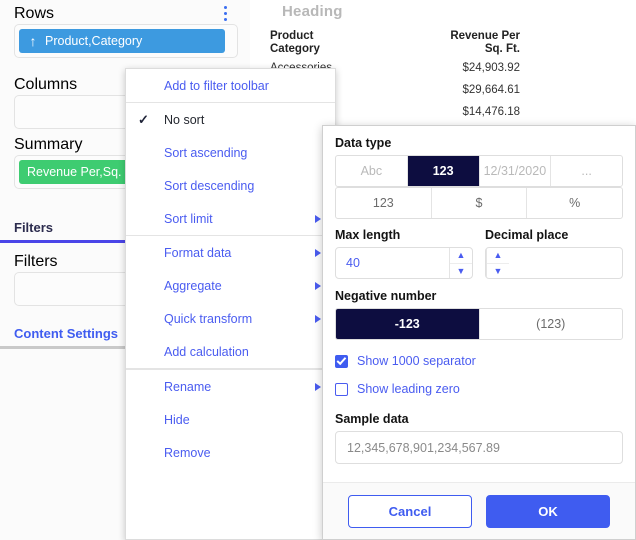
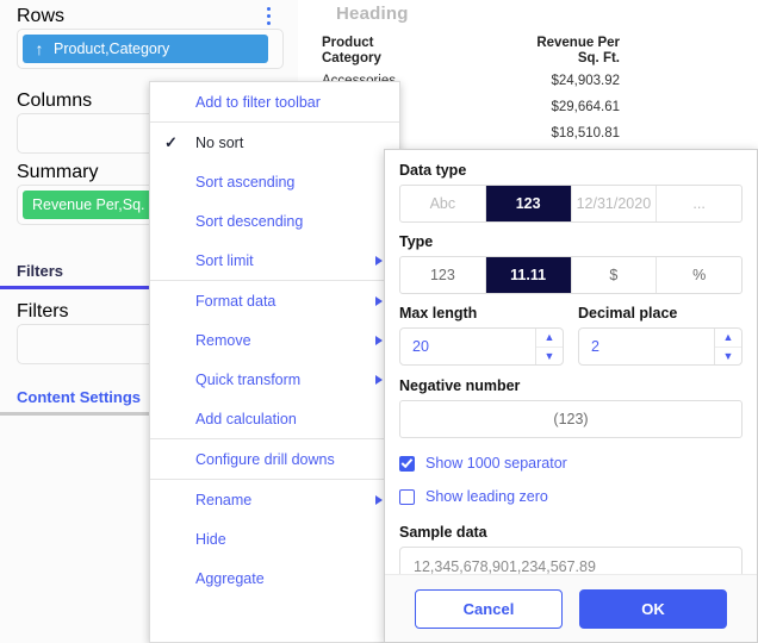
  Rows
  ↑
  Product,Category
  Columns
  Summary
  Revenue Per,Sq.
  Filters
  Filters
  Content Settings
  Heading
  Product
  Category
  Revenue Per
  Sq. Ft.
  $24,903.92
  $29,664.61
- $14,476.18
+ $18,510.81
  Add to filter toolbar
  ✓
  No sort
  Sort ascending
  Sort descending
  Sort limit
  Format data
- Aggregate
+ Remove
  Quick transform
  Add calculation
+ Configure drill downs
  Rename
  Hide
- Remove
+ Aggregate
  Data type
  Abc
  123
  12/31/2020
  ...
+ Type
  123
+ 11.11
  $
  %
  Max length
- 40
+ 20
  ▲
  ▼
  Decimal place
+ 2
  ▲
  ▼
  Negative number
- -123
  (123)
  Show 1000 separator
  Show leading zero
  Sample data
  12,345,678,901,234,567.89
  Cancel
  OK
